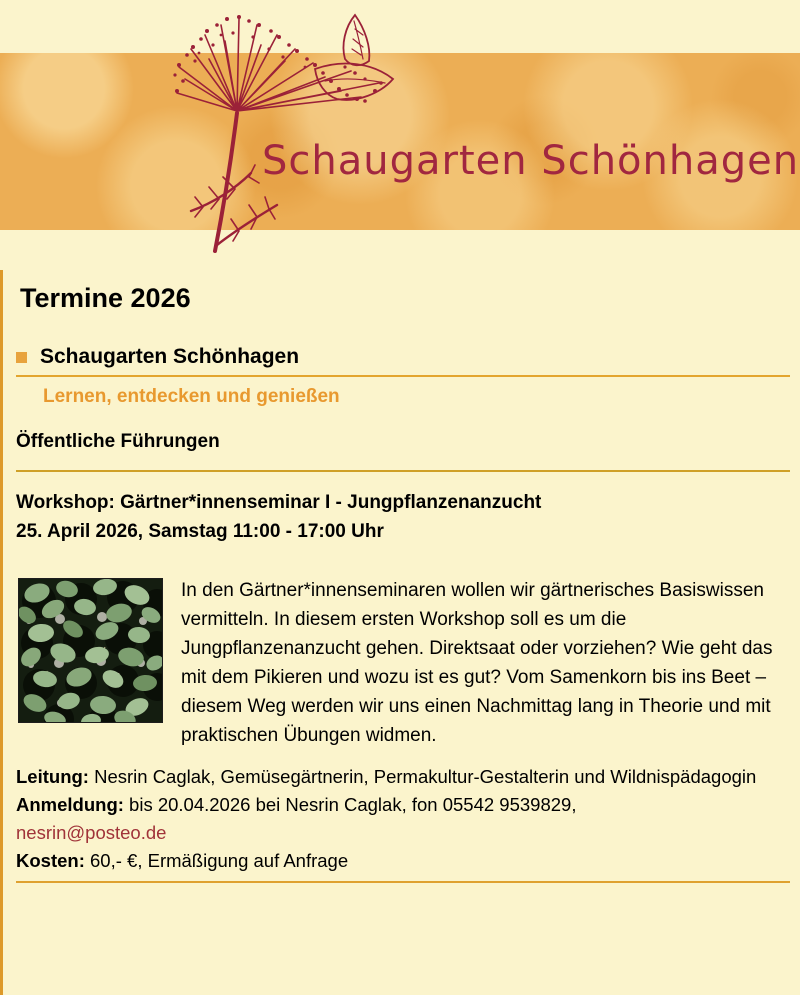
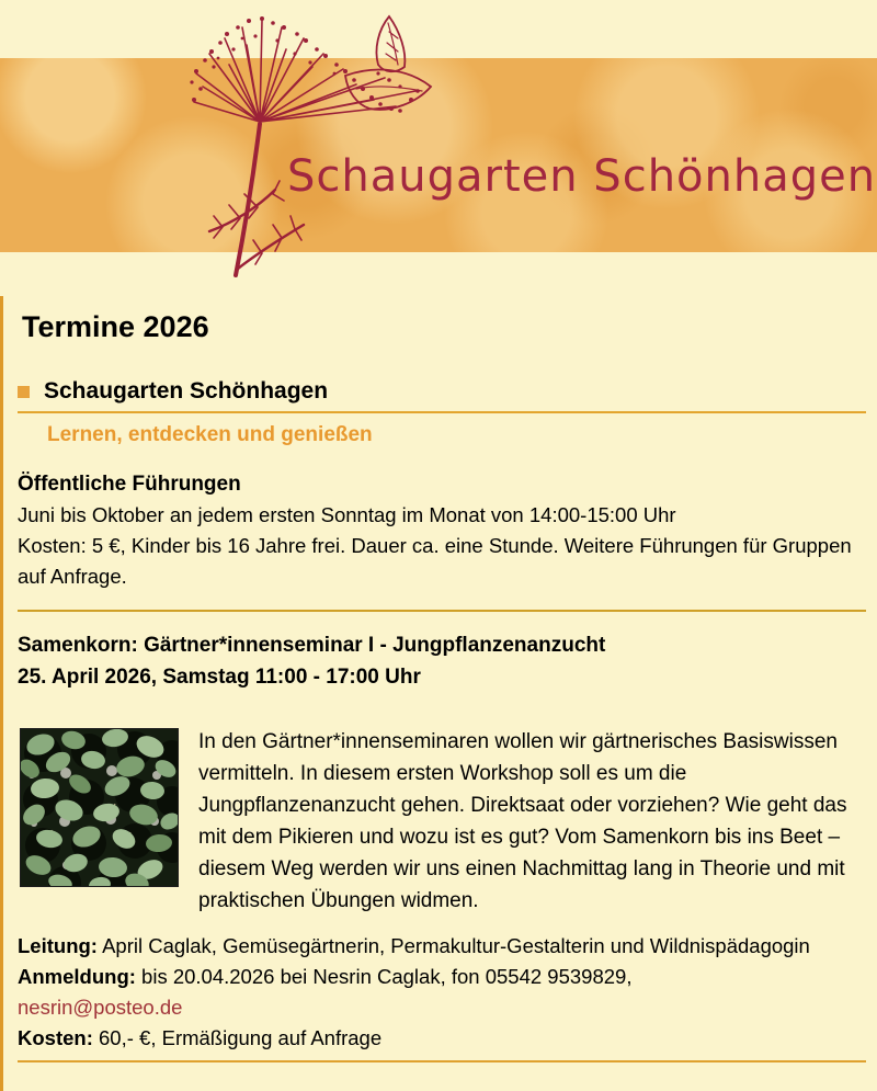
  Schaugarten Schönhagen
  Termine 2026
  Schaugarten Schönhagen
  Lernen, entdecken und genießen
  Öffentliche Führungen
+ Juni bis Oktober an jedem ersten Sonntag im Monat von 14:00-15:00 Uhr
+ Kosten: 5 €, Kinder bis 16 Jahre frei. Dauer ca. eine Stunde. Weitere Führungen für Gruppen auf Anfrage.
- Workshop: Gärtner*innenseminar I - Jungpflanzenanzucht
+ Samenkorn: Gärtner*innenseminar I - Jungpflanzenanzucht
  25. April 2026, Samstag 11:00 - 17:00 Uhr
  In den Gärtner*innenseminaren wollen wir gärtnerisches Basiswissen vermitteln. In diesem ersten Workshop soll es um die Jungpflanzenanzucht gehen. Direktsaat oder vorziehen? Wie geht das mit dem Pikieren und wozu ist es gut? Vom Samenkorn bis ins Beet – diesem Weg werden wir uns einen Nachmittag lang in Theorie und mit praktischen Übungen widmen.
- Leitung: Nesrin Caglak, Gemüsegärtnerin, Permakultur-Gestalterin und Wildnispädagogin
+ Leitung: April Caglak, Gemüsegärtnerin, Permakultur-Gestalterin und Wildnispädagogin
  Anmeldung: bis 20.04.2026 bei Nesrin Caglak, fon 05542 9539829,
  nesrin@posteo.de
  Kosten: 60,- €, Ermäßigung auf Anfrage
